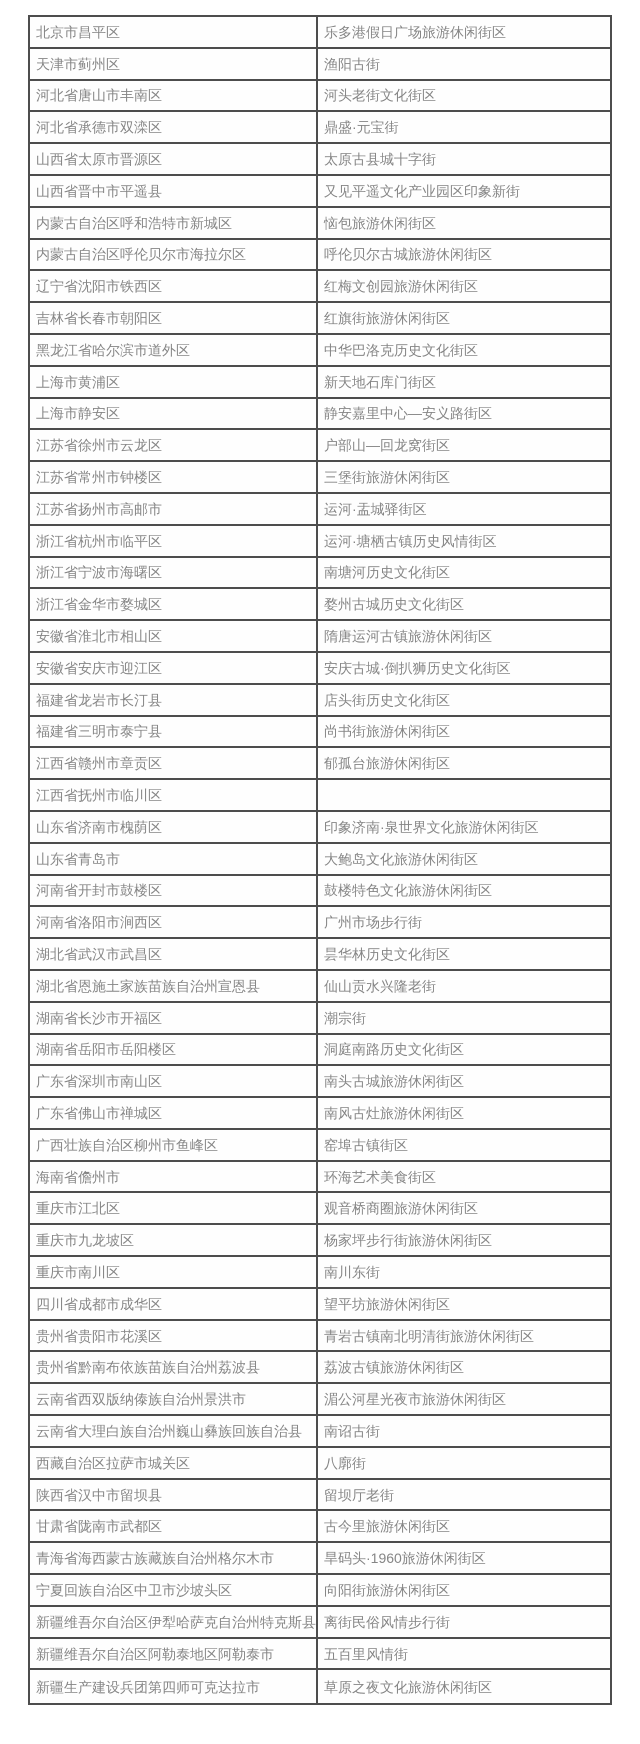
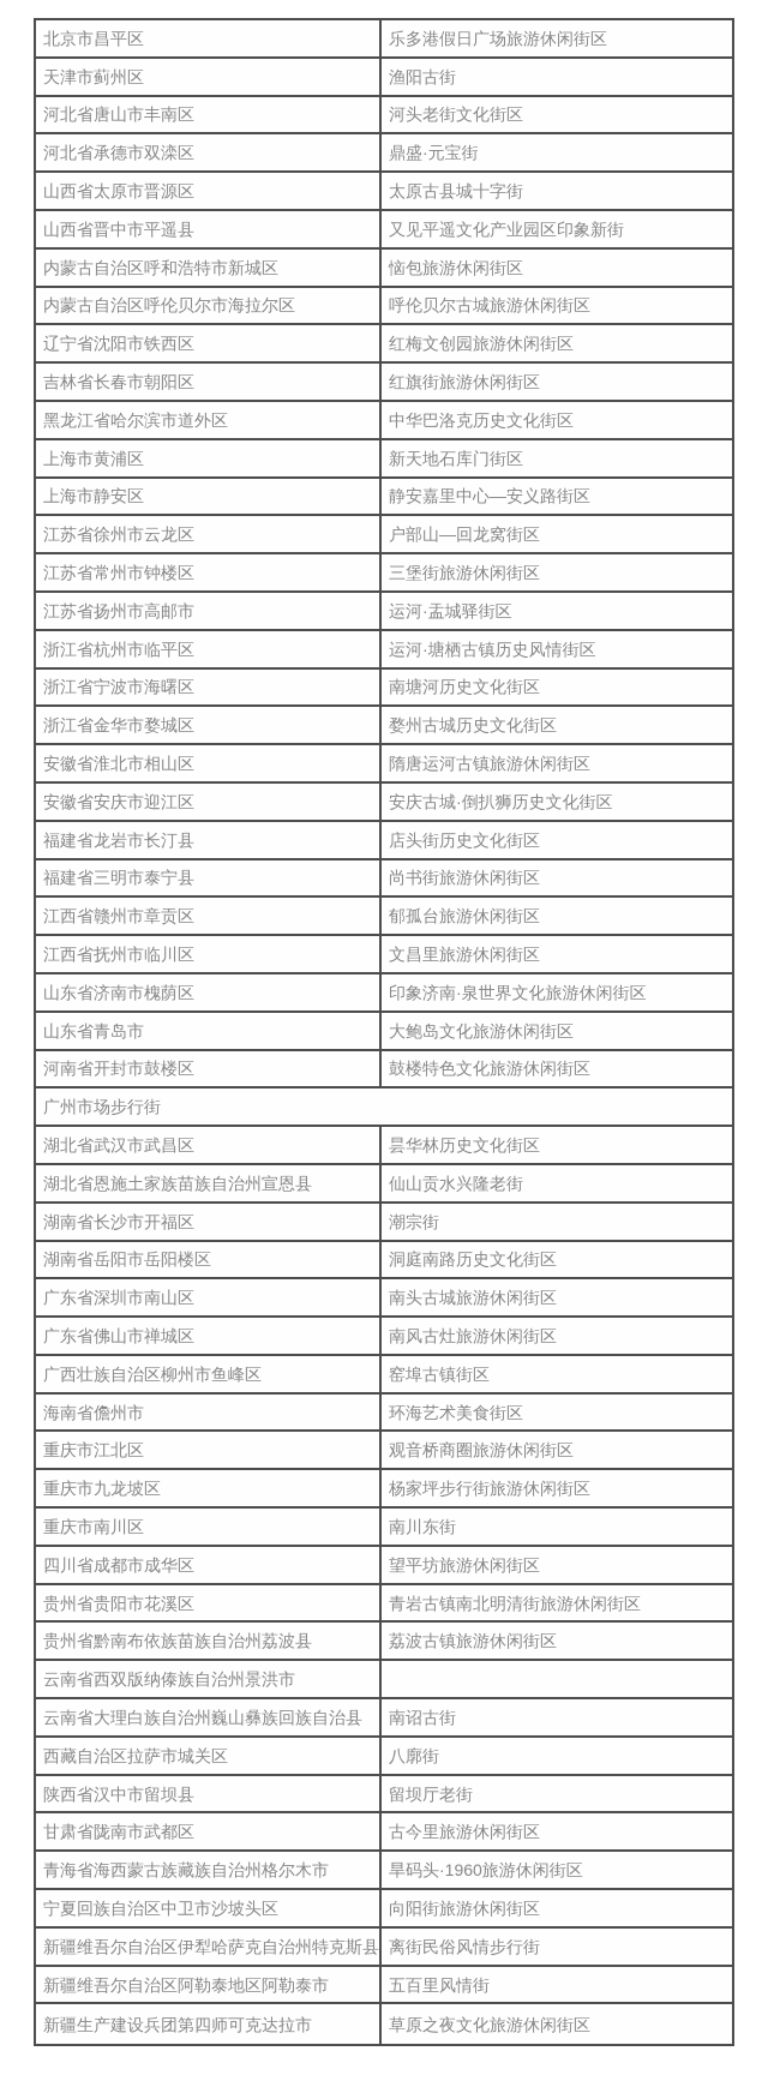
  北京市昌平区
  乐多港假日广场旅游休闲街区
  天津市蓟州区
  渔阳古街
  河北省唐山市丰南区
  河头老街文化街区
  河北省承德市双滦区
  鼎盛·元宝街
  山西省太原市晋源区
  太原古县城十字街
  山西省晋中市平遥县
  又见平遥文化产业园区印象新街
  内蒙古自治区呼和浩特市新城区
  恼包旅游休闲街区
  内蒙古自治区呼伦贝尔市海拉尔区
  呼伦贝尔古城旅游休闲街区
  辽宁省沈阳市铁西区
  红梅文创园旅游休闲街区
  吉林省长春市朝阳区
  红旗街旅游休闲街区
  黑龙江省哈尔滨市道外区
  中华巴洛克历史文化街区
  上海市黄浦区
  新天地石库门街区
  上海市静安区
  静安嘉里中心—安义路街区
  江苏省徐州市云龙区
  户部山—回龙窝街区
  江苏省常州市钟楼区
  三堡街旅游休闲街区
  江苏省扬州市高邮市
  运河·盂城驿街区
  浙江省杭州市临平区
  运河·塘栖古镇历史风情街区
  浙江省宁波市海曙区
  南塘河历史文化街区
  浙江省金华市婺城区
  婺州古城历史文化街区
  安徽省淮北市相山区
  隋唐运河古镇旅游休闲街区
  安徽省安庆市迎江区
  安庆古城·倒扒狮历史文化街区
  福建省龙岩市长汀县
  店头街历史文化街区
  福建省三明市泰宁县
  尚书街旅游休闲街区
  江西省赣州市章贡区
  郁孤台旅游休闲街区
  江西省抚州市临川区
+ 文昌里旅游休闲街区
  山东省济南市槐荫区
  印象济南·泉世界文化旅游休闲街区
  山东省青岛市
  大鲍岛文化旅游休闲街区
  河南省开封市鼓楼区
  鼓楼特色文化旅游休闲街区
- 河南省洛阳市涧西区
  广州市场步行街
  湖北省武汉市武昌区
  昙华林历史文化街区
  湖北省恩施土家族苗族自治州宣恩县
  仙山贡水兴隆老街
  湖南省长沙市开福区
  潮宗街
  湖南省岳阳市岳阳楼区
  洞庭南路历史文化街区
  广东省深圳市南山区
  南头古城旅游休闲街区
  广东省佛山市禅城区
  南风古灶旅游休闲街区
  广西壮族自治区柳州市鱼峰区
  窑埠古镇街区
  海南省儋州市
  环海艺术美食街区
  重庆市江北区
  观音桥商圈旅游休闲街区
  重庆市九龙坡区
  杨家坪步行街旅游休闲街区
  重庆市南川区
  南川东街
  四川省成都市成华区
  望平坊旅游休闲街区
  贵州省贵阳市花溪区
  青岩古镇南北明清街旅游休闲街区
  贵州省黔南布依族苗族自治州荔波县
  荔波古镇旅游休闲街区
  云南省西双版纳傣族自治州景洪市
- 湄公河星光夜市旅游休闲街区
  云南省大理白族自治州巍山彝族回族自治县
  南诏古街
  西藏自治区拉萨市城关区
  八廓街
  陕西省汉中市留坝县
  留坝厅老街
  甘肃省陇南市武都区
  古今里旅游休闲街区
  青海省海西蒙古族藏族自治州格尔木市
  旱码头·1960旅游休闲街区
  宁夏回族自治区中卫市沙坡头区
  向阳街旅游休闲街区
  新疆维吾尔自治区伊犁哈萨克自治州特克斯县
  离街民俗风情步行街
  新疆维吾尔自治区阿勒泰地区阿勒泰市
  五百里风情街
  新疆生产建设兵团第四师可克达拉市
  草原之夜文化旅游休闲街区
